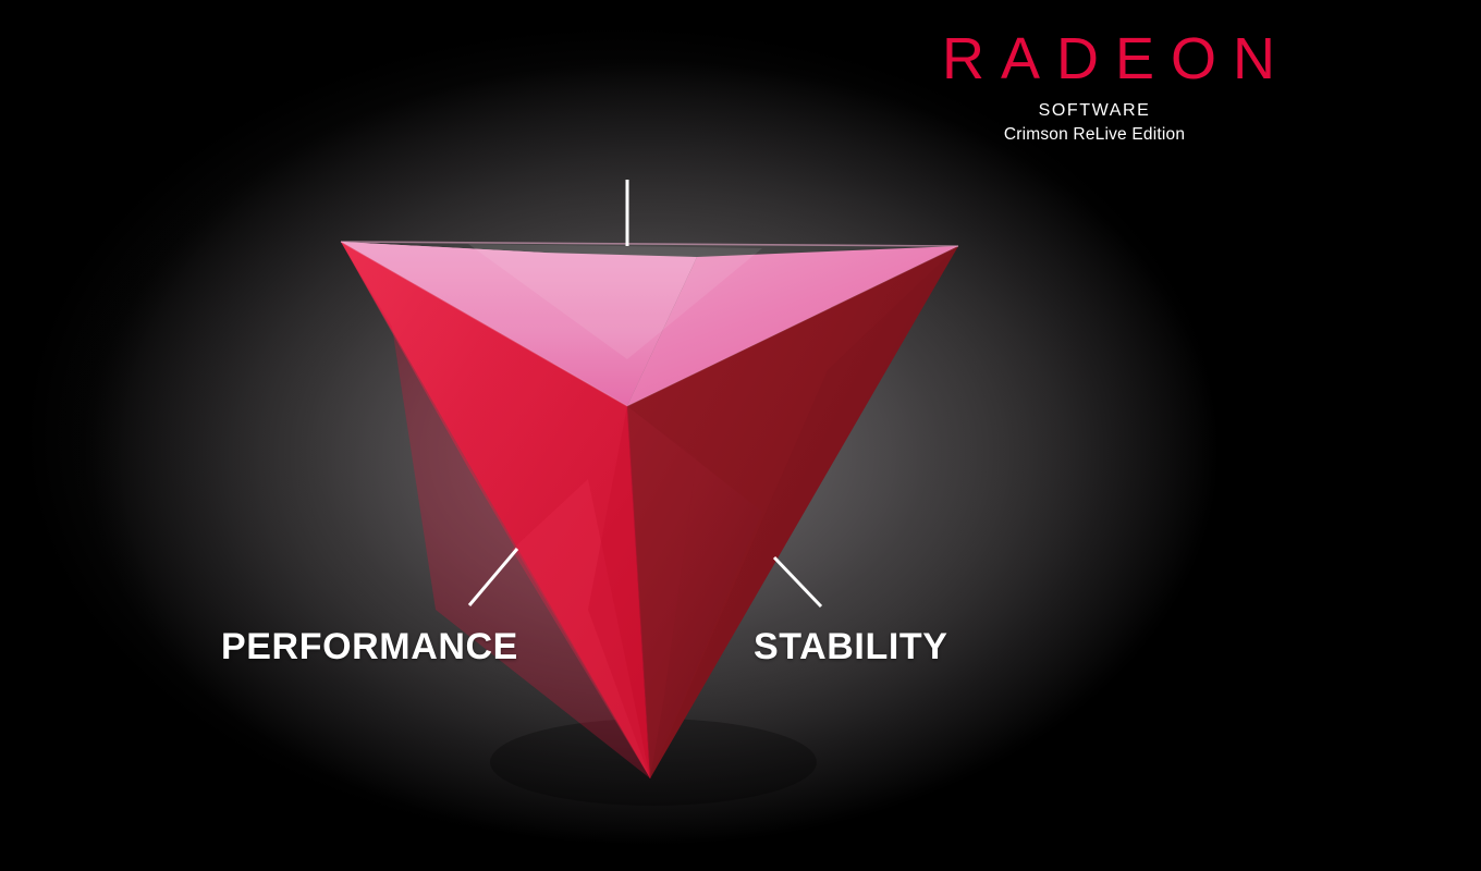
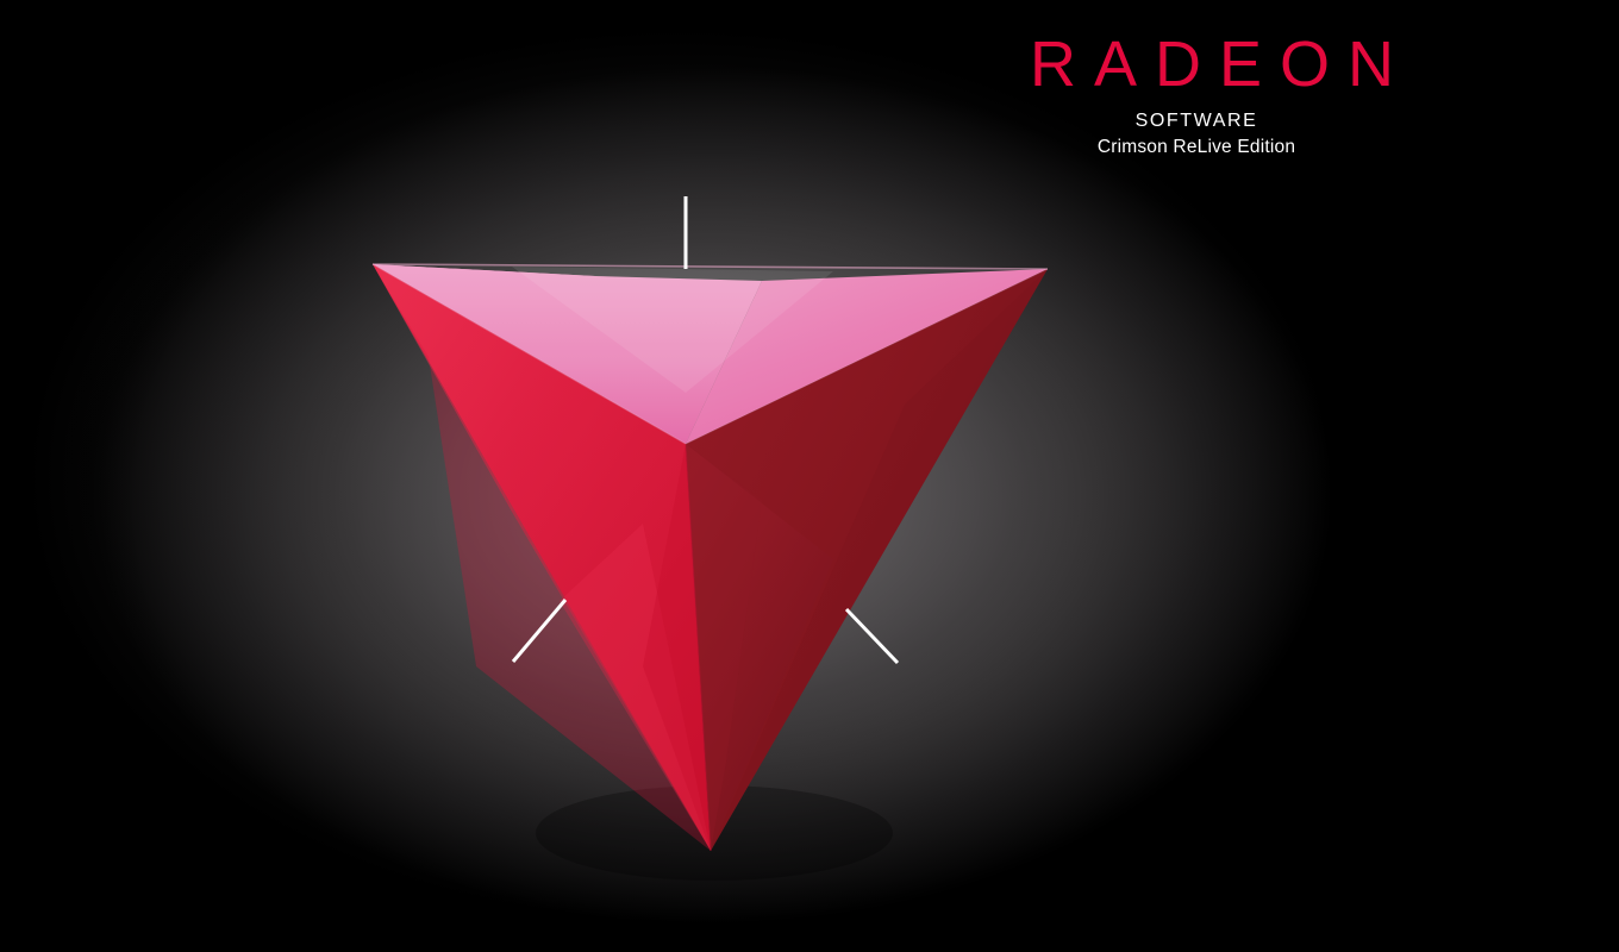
  RADEON
  SOFTWARE
  Crimson ReLive Edition
- PERFORMANCE
- STABILITY
